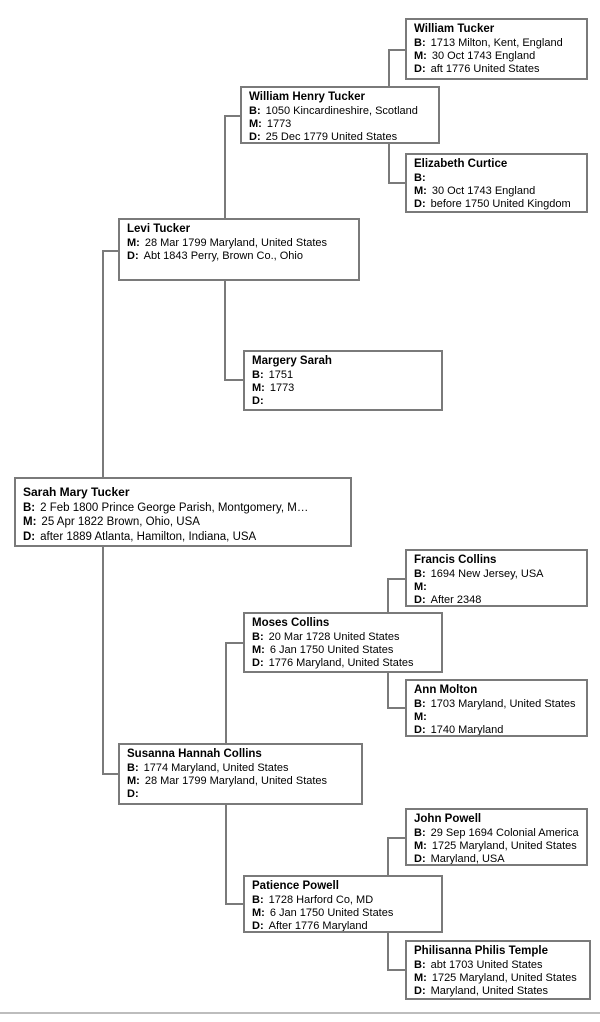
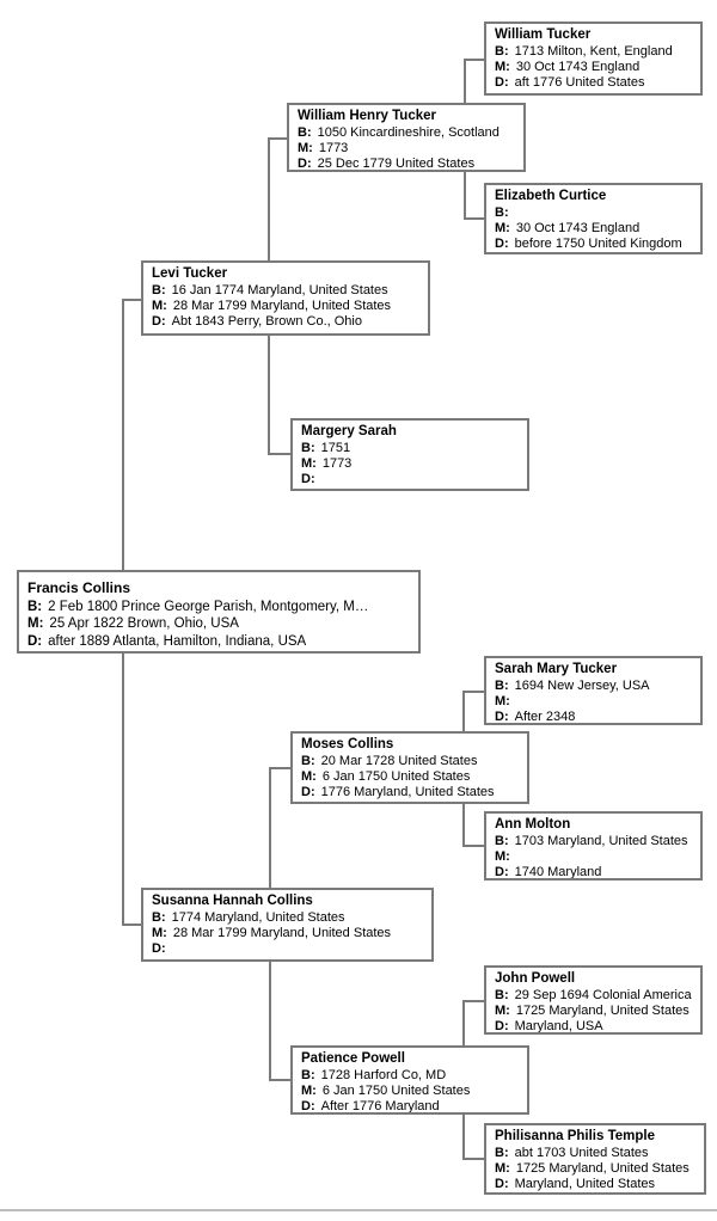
  William Tucker
  B: 1713 Milton, Kent, England
  M: 30 Oct 1743 England
  D: aft 1776 United States
  William Henry Tucker
  B: 1050 Kincardineshire, Scotland
  M: 1773
  D: 25 Dec 1779 United States
  Elizabeth Curtice
  B:
  M: 30 Oct 1743 England
  D: before 1750 United Kingdom
  Levi Tucker
+ B: 16 Jan 1774 Maryland, United States
  M: 28 Mar 1799 Maryland, United States
  D: Abt 1843 Perry, Brown Co., Ohio
  Margery Sarah
  B: 1751
  M: 1773
  D:
- Sarah Mary Tucker
+ Francis Collins
  B: 2 Feb 1800 Prince George Parish, Montgomery, M…
  M: 25 Apr 1822 Brown, Ohio, USA
  D: after 1889 Atlanta, Hamilton, Indiana, USA
- Francis Collins
+ Sarah Mary Tucker
  B: 1694 New Jersey, USA
  M:
  D: After 2348
  Moses Collins
  B: 20 Mar 1728 United States
  M: 6 Jan 1750 United States
  D: 1776 Maryland, United States
  Ann Molton
  B: 1703 Maryland, United States
  M:
  D: 1740 Maryland
  Susanna Hannah Collins
  B: 1774 Maryland, United States
  M: 28 Mar 1799 Maryland, United States
  D:
  John Powell
  B: 29 Sep 1694 Colonial America
  M: 1725 Maryland, United States
  D: Maryland, USA
  Patience Powell
  B: 1728 Harford Co, MD
  M: 6 Jan 1750 United States
  D: After 1776 Maryland
  Philisanna Philis Temple
  B: abt 1703 United States
  M: 1725 Maryland, United States
  D: Maryland, United States
